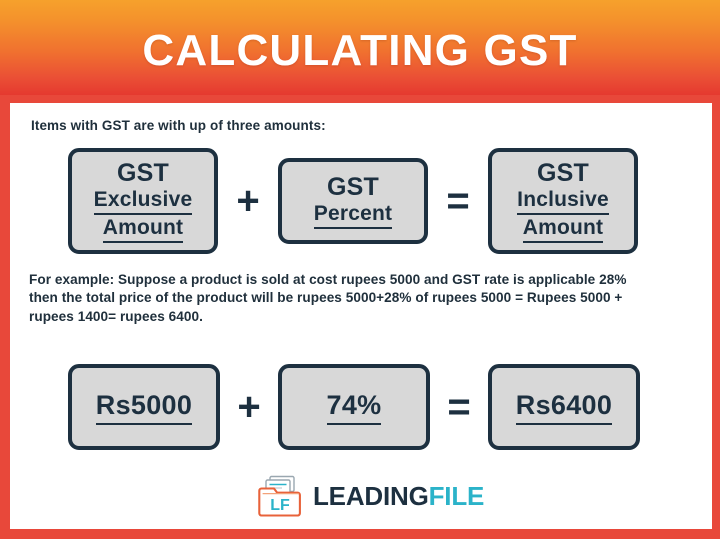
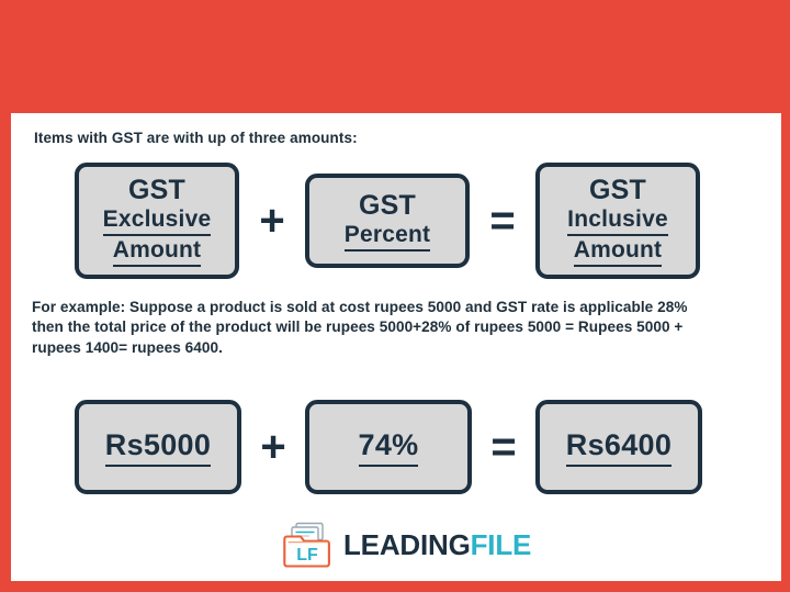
- CALCULATING GST
  Items with GST are with up of three amounts:
  GST
  Exclusive
  Amount
  +
  GST
  Percent
  =
  GST
  Inclusive
  Amount
  For example: Suppose a product is sold at cost rupees 5000 and GST rate is applicable 28% then the total price of the product will be rupees 5000+28% of rupees 5000 = Rupees 5000 + rupees 1400= rupees 6400.
  Rs5000
  +
  74%
  =
  Rs6400
  LF
  LEADINGFILE
